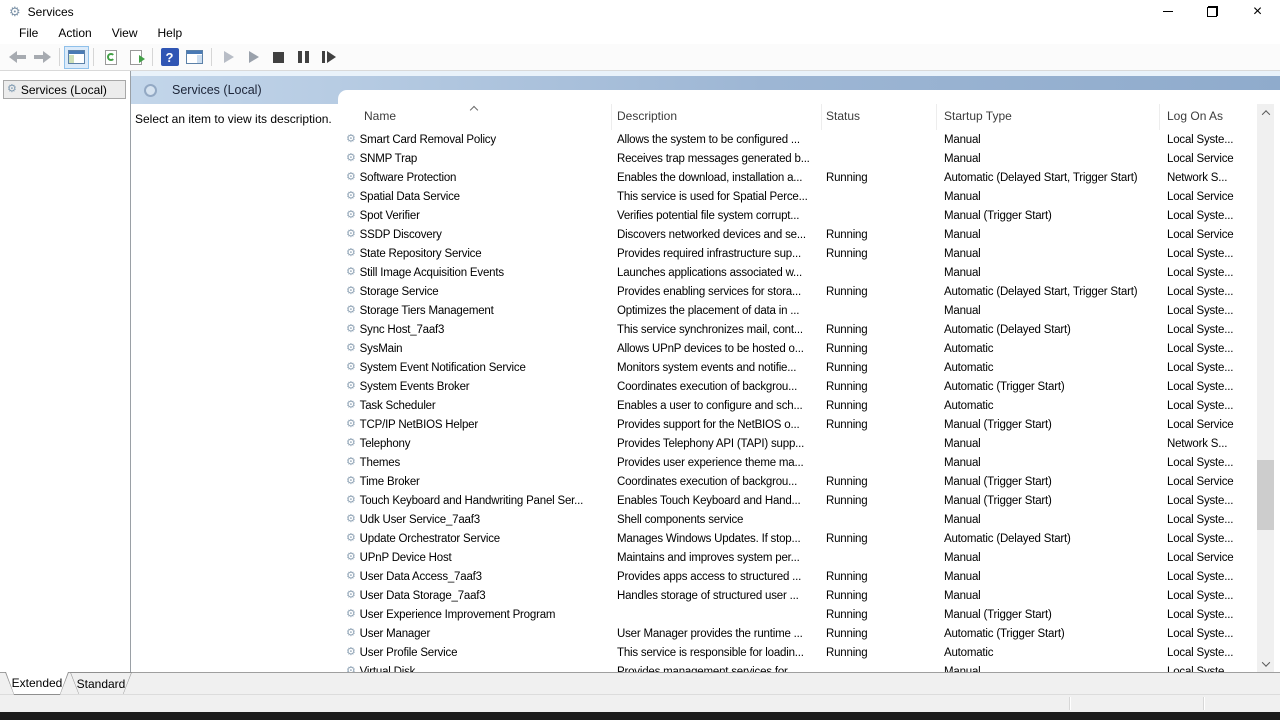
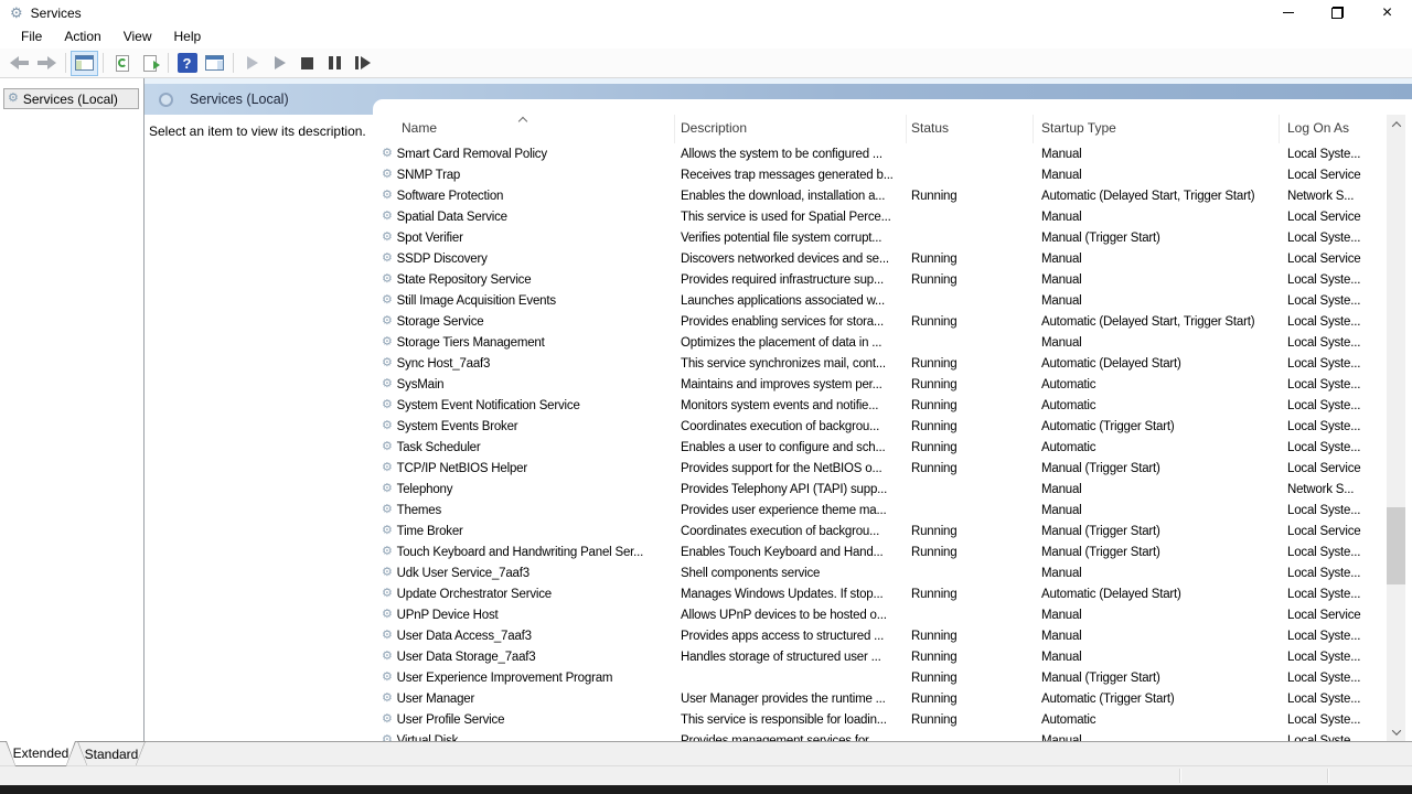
  ⚙
  Services
  ×
  File
  Action
  View
  Help
  ?
  ⚙
  Services (Local)
  Services (Local)
  Select an item to view its description.
  Name
  Description
  Status
  Startup Type
  Log On As
  ⚙
  Smart Card Removal Policy
  Allows the system to be configured ...
  Manual
  Local Syste...
  ⚙
  SNMP Trap
  Receives trap messages generated b...
  Manual
  Local Service
  ⚙
  Software Protection
  Enables the download, installation a...
  Running
  Automatic (Delayed Start, Trigger Start)
  Network S...
  ⚙
  Spatial Data Service
  This service is used for Spatial Perce...
  Manual
  Local Service
  ⚙
  Spot Verifier
  Verifies potential file system corrupt...
  Manual (Trigger Start)
  Local Syste...
  ⚙
  SSDP Discovery
  Discovers networked devices and se...
  Running
  Manual
  Local Service
  ⚙
  State Repository Service
  Provides required infrastructure sup...
  Running
  Manual
  Local Syste...
  ⚙
  Still Image Acquisition Events
  Launches applications associated w...
  Manual
  Local Syste...
  ⚙
  Storage Service
  Provides enabling services for stora...
  Running
  Automatic (Delayed Start, Trigger Start)
  Local Syste...
  ⚙
  Storage Tiers Management
  Optimizes the placement of data in ...
  Manual
  Local Syste...
  ⚙
  Sync Host_7aaf3
  This service synchronizes mail, cont...
  Running
  Automatic (Delayed Start)
  Local Syste...
  ⚙
  SysMain
- Allows UPnP devices to be hosted o...
+ Maintains and improves system per...
  Running
  Automatic
  Local Syste...
  ⚙
  System Event Notification Service
  Monitors system events and notifie...
  Running
  Automatic
  Local Syste...
  ⚙
  System Events Broker
  Coordinates execution of backgrou...
  Running
  Automatic (Trigger Start)
  Local Syste...
  ⚙
  Task Scheduler
  Enables a user to configure and sch...
  Running
  Automatic
  Local Syste...
  ⚙
  TCP/IP NetBIOS Helper
  Provides support for the NetBIOS o...
  Running
  Manual (Trigger Start)
  Local Service
  ⚙
  Telephony
  Provides Telephony API (TAPI) supp...
  Manual
  Network S...
  ⚙
  Themes
  Provides user experience theme ma...
  Manual
  Local Syste...
  ⚙
  Time Broker
  Coordinates execution of backgrou...
  Running
  Manual (Trigger Start)
  Local Service
  ⚙
  Touch Keyboard and Handwriting Panel Ser...
  Enables Touch Keyboard and Hand...
  Running
  Manual (Trigger Start)
  Local Syste...
  ⚙
  Udk User Service_7aaf3
  Shell components service
  Manual
  Local Syste...
  ⚙
  Update Orchestrator Service
  Manages Windows Updates. If stop...
  Running
  Automatic (Delayed Start)
  Local Syste...
  ⚙
  UPnP Device Host
- Maintains and improves system per...
+ Allows UPnP devices to be hosted o...
  Manual
  Local Service
  ⚙
  User Data Access_7aaf3
  Provides apps access to structured ...
  Running
  Manual
  Local Syste...
  ⚙
  User Data Storage_7aaf3
  Handles storage of structured user ...
  Running
  Manual
  Local Syste...
  ⚙
  User Experience Improvement Program
  Running
  Manual (Trigger Start)
  Local Syste...
  ⚙
  User Manager
  User Manager provides the runtime ...
  Running
  Automatic (Trigger Start)
  Local Syste...
  ⚙
  User Profile Service
  This service is responsible for loadin...
  Running
  Automatic
  Local Syste...
  ⚙
  Virtual Disk
  Provides management services for ...
  Manual
  Local Syste...
  Extended
  Standard
